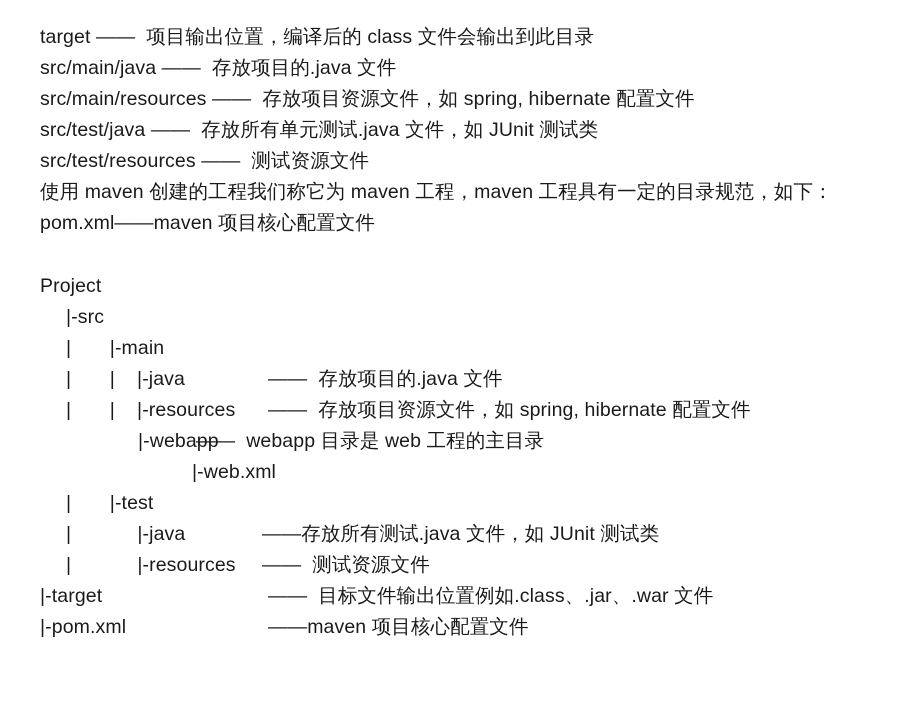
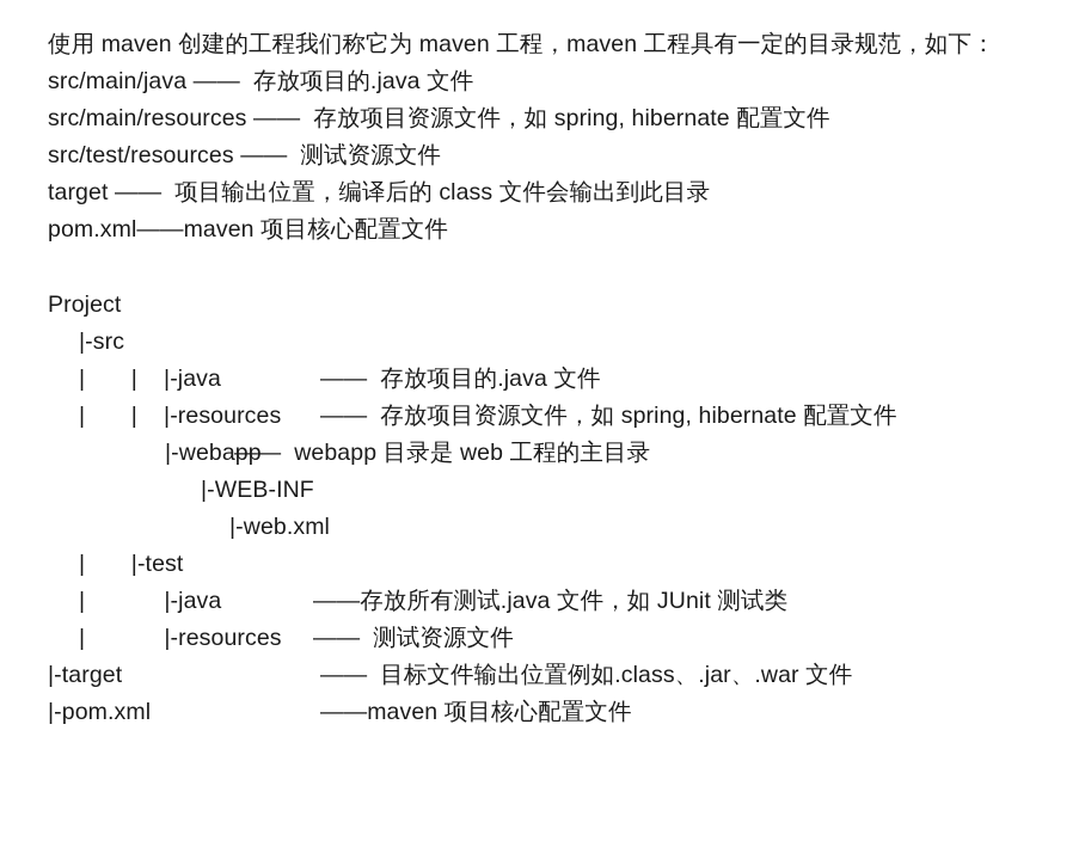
- target —— 项目输出位置，编译后的 class 文件会输出到此目录
+ 使用 maven 创建的工程我们称它为 maven 工程，maven 工程具有一定的目录规范，如下：
  src/main/java —— 存放项目的.java 文件
  src/main/resources —— 存放项目资源文件，如 spring, hibernate 配置文件
- src/test/java —— 存放所有单元测试.java 文件，如 JUnit 测试类
  src/test/resources —— 测试资源文件
- 使用 maven 创建的工程我们称它为 maven 工程，maven 工程具有一定的目录规范，如下：
+ target —— 项目输出位置，编译后的 class 文件会输出到此目录
  pom.xml——maven 项目核心配置文件
  Project
  |-src
- | |-main
  | | |-java
  —— 存放项目的.java 文件
  | | |-resources
  —— 存放项目资源文件，如 spring, hibernate 配置文件
  |-webapp
  —— webapp 目录是 web 工程的主目录
+ |-WEB-INF
  |-web.xml
  | |-test
  | |-java
  ——存放所有测试.java 文件，如 JUnit 测试类
  | |-resources
  —— 测试资源文件
  |-target
  —— 目标文件输出位置例如.class、.jar、.war 文件
  |-pom.xml
  ——maven 项目核心配置文件
